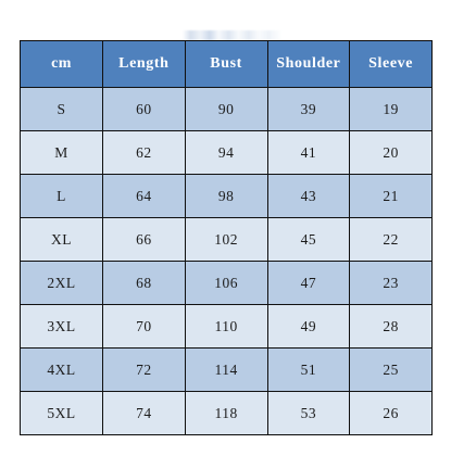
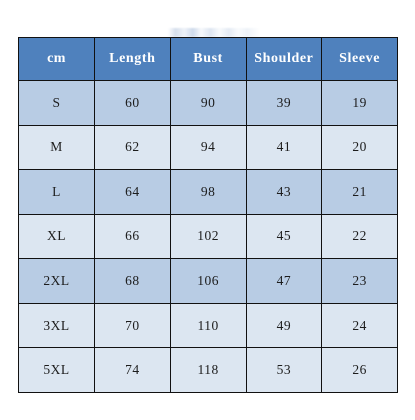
  cm	Length	Bust	Shoulder	Sleeve
  S	60	90	39	19
  M	62	94	41	20
  L	64	98	43	21
  XL	66	102	45	22
  2XL	68	106	47	23
- 3XL	70	110	49	28
+ 3XL	70	110	49	24
- 4XL	72	114	51	25
  5XL	74	118	53	26
